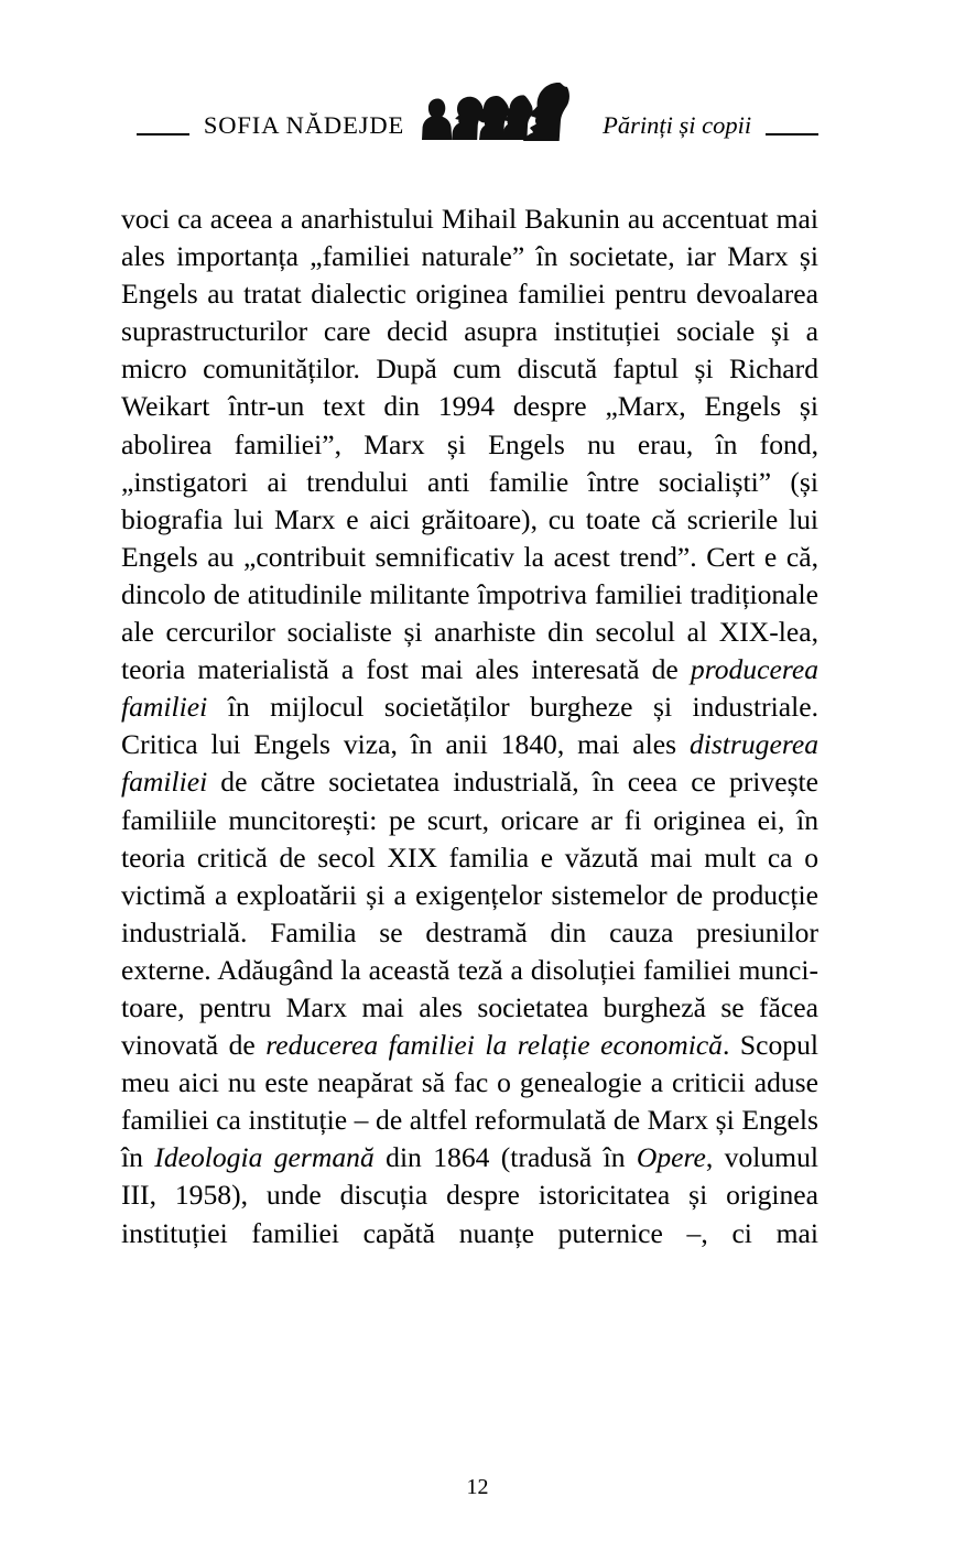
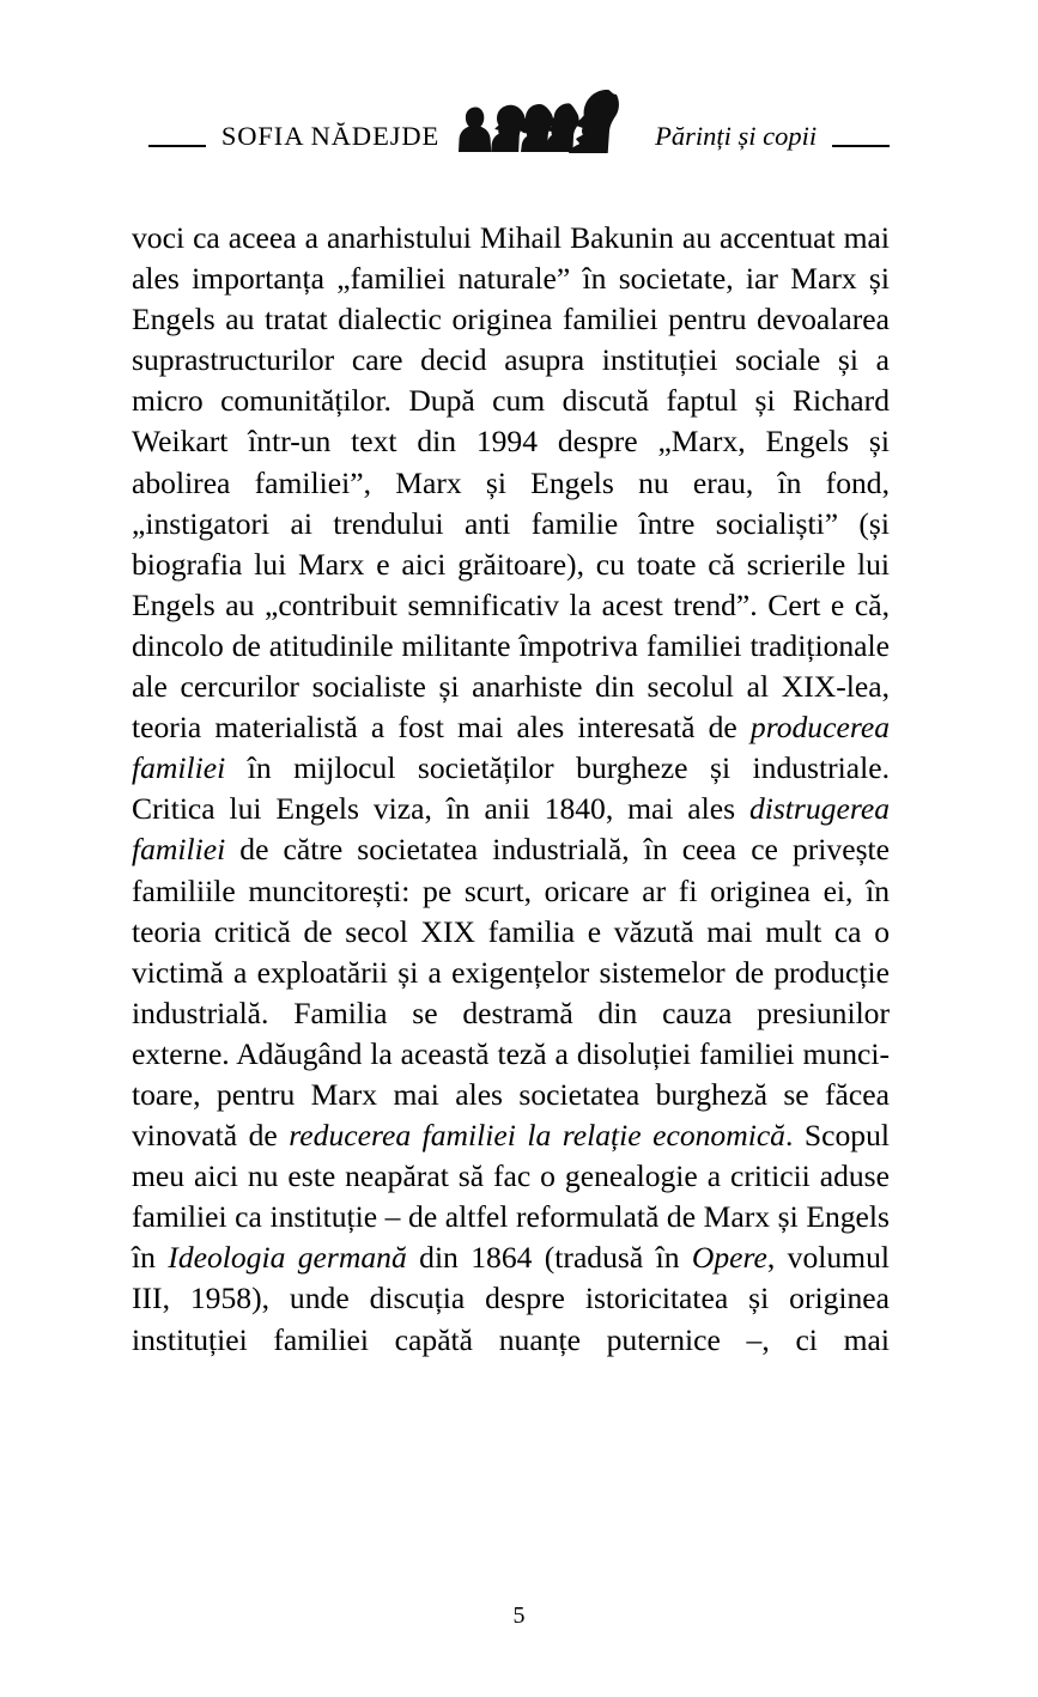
  SOFIA NĂDEJDE
  Părinți și copii
  voci ca aceea a anarhistului Mihail Bakunin au ac­centuat mai ales importanța „familiei naturale” în societate, iar Marx și Engels au tratat dialectic origi­nea familiei pentru devoalarea suprastructurilor care decid asupra instituției sociale și a micro comu­nităților. După cum discută faptul și Richard Weikart într-un text din 1994 despre „Marx, Engels și abolirea familiei”, Marx și Engels nu erau, în fond, „instigatori ai trendului anti familie între socialiști” (și biografia lui Marx e aici grăitoare), cu toate că scrierile lui Engels au „contribuit semnificativ la acest trend”. Cert e că, dincolo de atitudinile mili­tante împotriva familiei tradiționale ale cercurilor socialiste și anarhiste din secolul al XIX-lea, teoria materialistă a fost mai ales interesată de producerea familiei în mijlocul societăților burgheze și industri­ale. Critica lui Engels viza, în anii 1840, mai ales dis­trugerea familiei de către societatea industrială, în ceea ce privește familiile muncitorești: pe scurt, ori­care ar fi originea ei, în teoria critică de secol XIX familia e văzută mai mult ca o victimă a exploatării și a exigențelor sistemelor de producție industrială. Familia se destramă din cauza presiunilor externe. Adăugând la această teză a disoluției familiei munci­toare, pentru Marx mai ales societatea burgheză se făcea vinovată de reducerea familiei la relație eco­nomică. Scopul meu aici nu este neapărat să fac o genealogie a criticii aduse familiei ca instituție – de altfel reformulată de Marx și Engels în Ideologia germană din 1864 (tradusă în Opere, volumul III, 1958), unde discuția despre istoricitatea și originea instituției familiei capătă nuanțe puternice –, ci mai
- 12
+ 5
